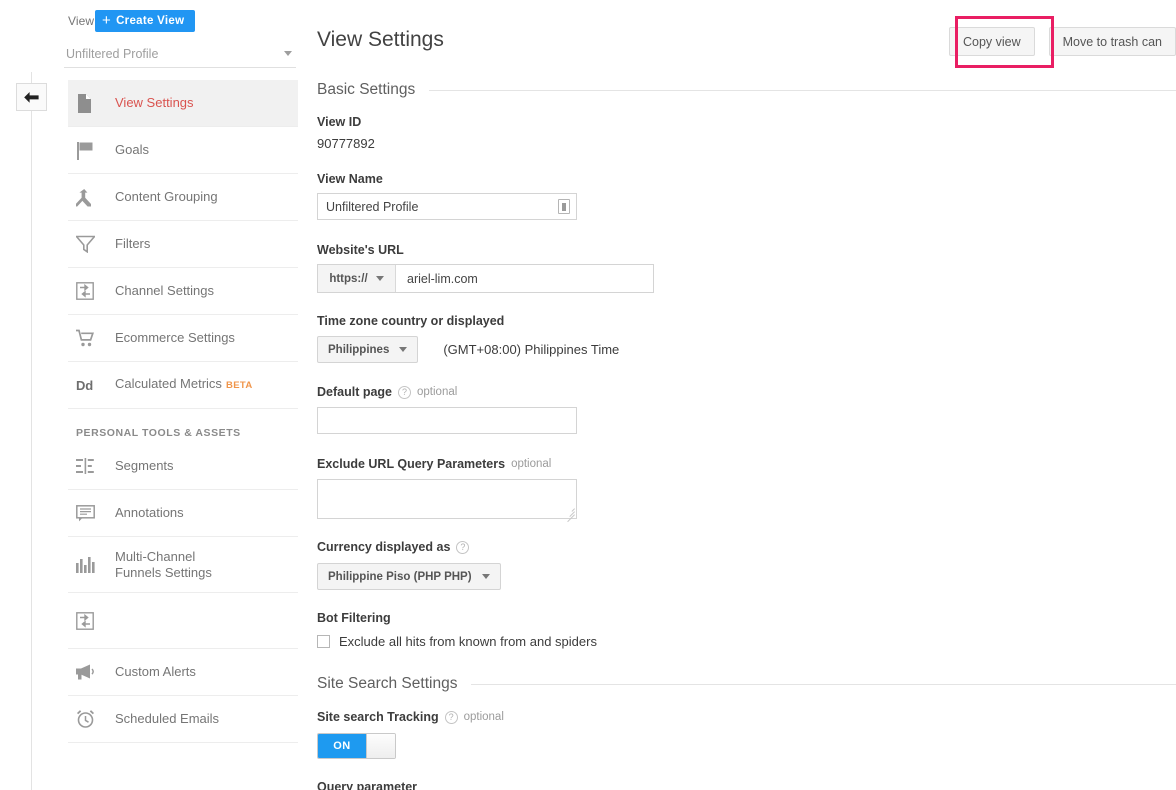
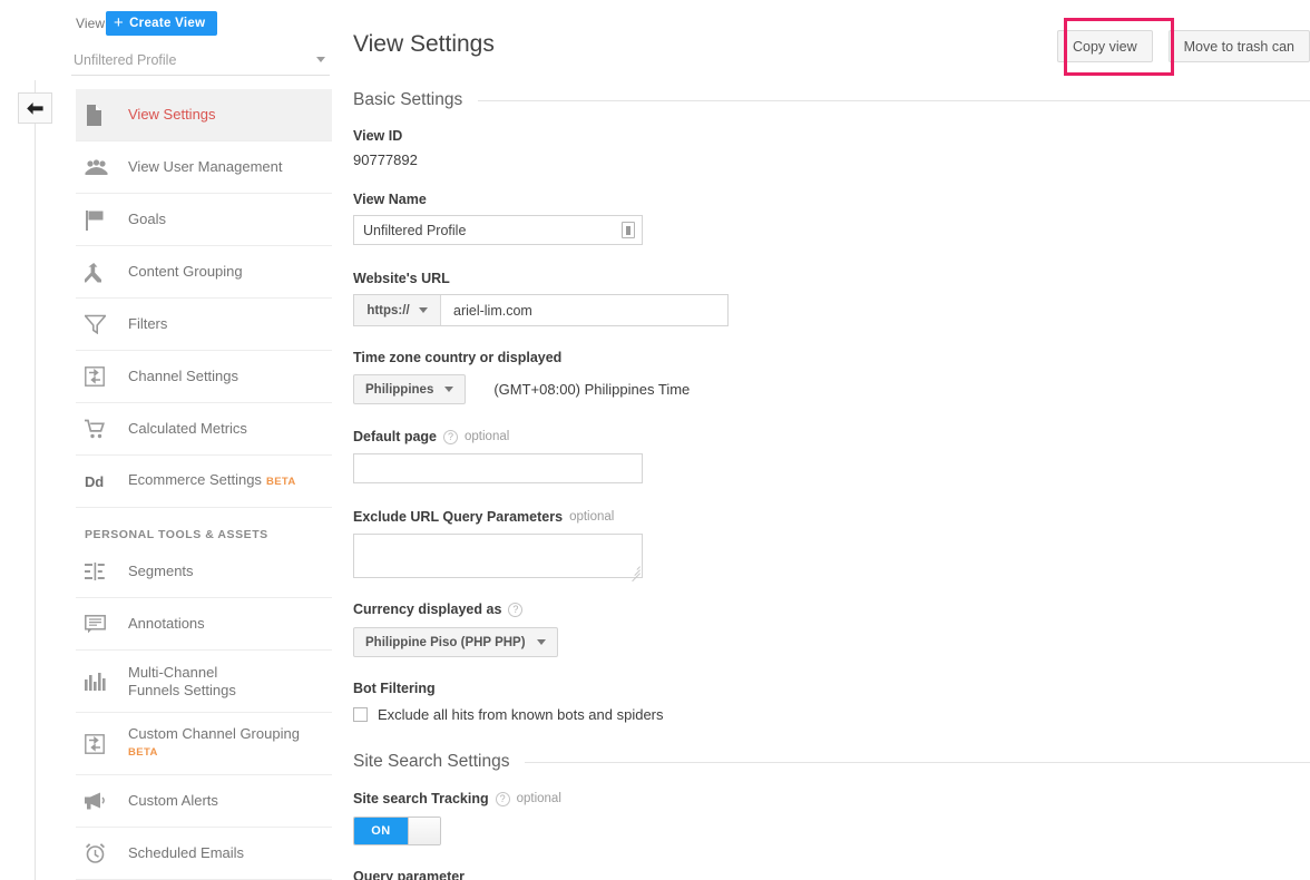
  View
  +
  Create View
  Unfiltered Profile
  View Settings
+ View User Management
  Goals
  Content Grouping
  Filters
  Channel Settings
- Ecommerce Settings
+ Calculated Metrics
  Dd
- Calculated Metrics BETA
+ Ecommerce Settings BETA
  PERSONAL TOOLS & ASSETS
  Segments
  Annotations
  Multi-Channel Funnels Settings
+ Custom Channel Grouping
+ BETA
  Custom Alerts
  Scheduled Emails
  View Settings
  Copy view
  Move to trash can
  Basic Settings
  View ID
  90777892
  View Name
  Unfiltered Profile
  Website's URL
  https://
  ariel-lim.com
  Time zone country or displayed
  Philippines
  (GMT+08:00) Philippines Time
  Default page
  ?
  optional
  Exclude URL Query Parameters
  optional
  Currency displayed as
  ?
  Philippine Piso (PHP PHP)
  Bot Filtering
- Exclude all hits from known from and spiders
+ Exclude all hits from known bots and spiders
  Site Search Settings
  Site search Tracking
  ?
  optional
  ON
  Query parameter
